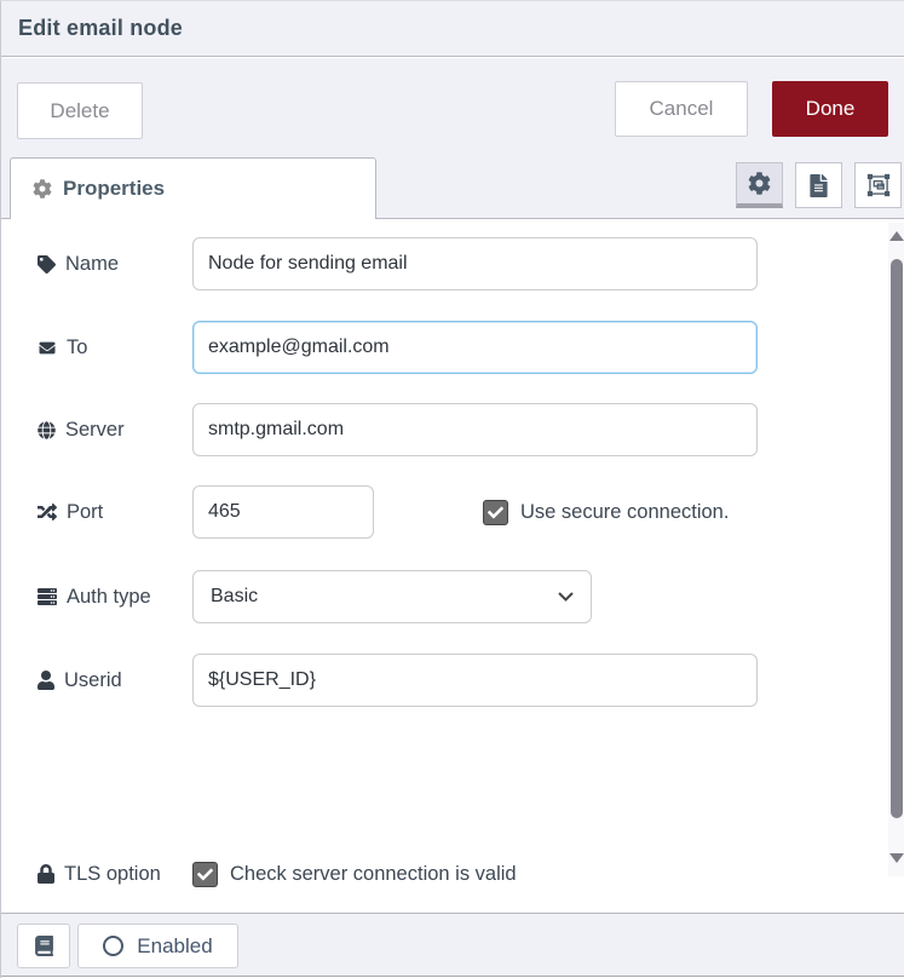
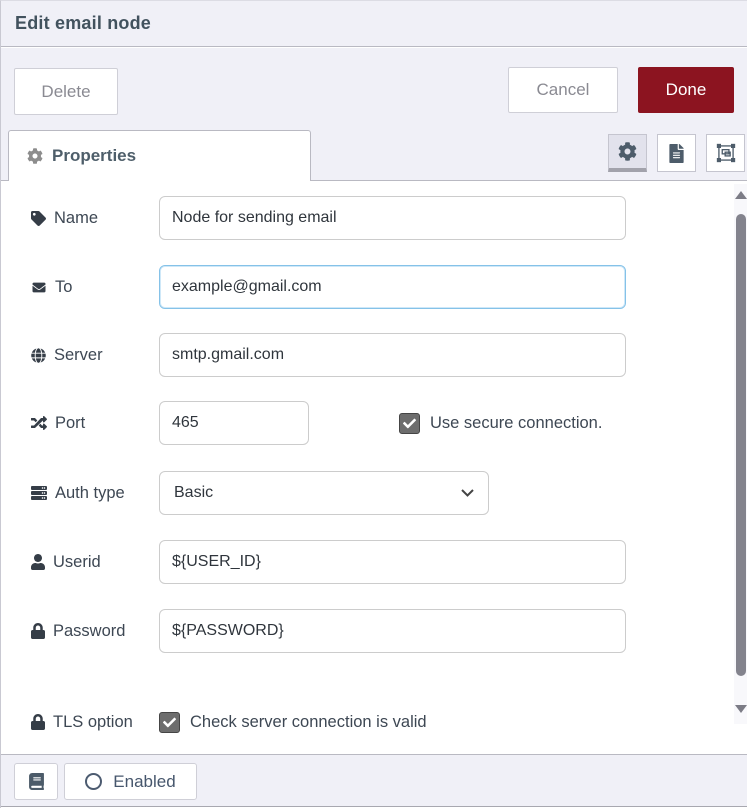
  Edit email node
  Delete
  Cancel
  Done
  Properties
  Name
  Node for sending email
  To
  example@gmail.com
  Server
  smtp.gmail.com
  Port
  465
  Use secure connection.
  Auth type
  Basic
  Userid
  ${USER_ID}
+ Password
+ ${PASSWORD}
  TLS option
  Check server connection is valid
  Enabled
